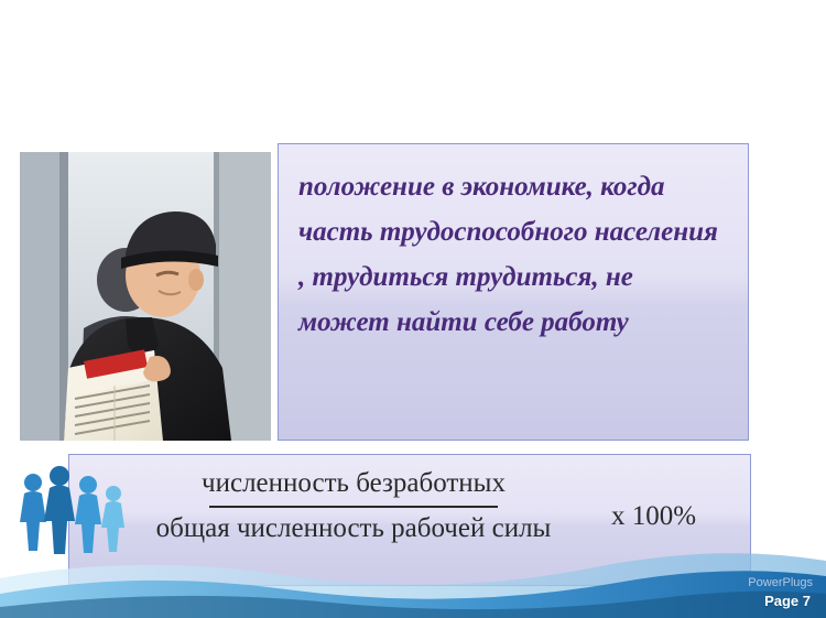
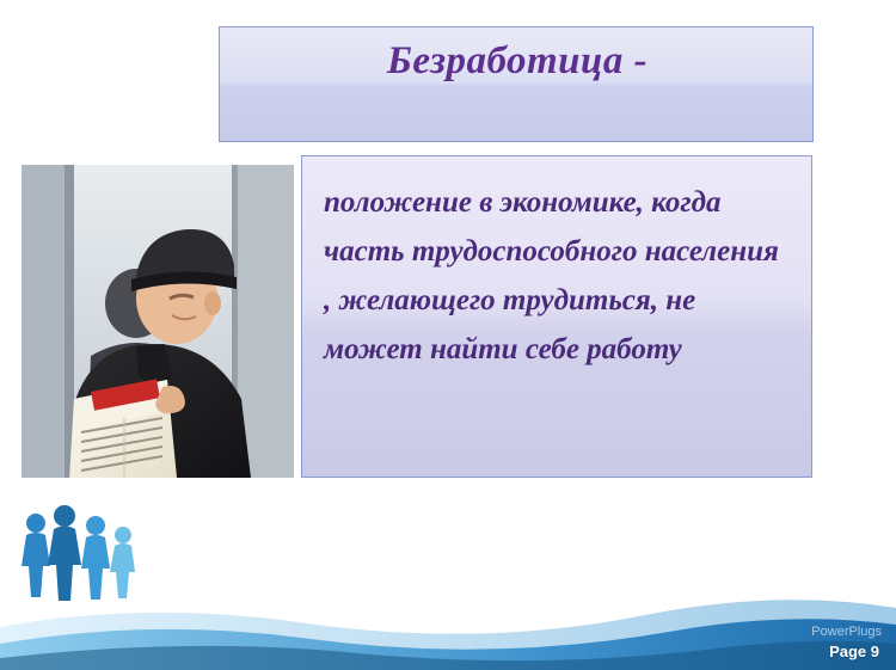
+ Безработица -
- положение в экономике, когда часть трудоспособного населения , трудиться трудиться, не может найти себе работу
+ положение в экономике, когда часть трудоспособного населения , желающего трудиться, не может найти себе работу
- численность безработных
- общая численность рабочей силы
- х 100%
  PowerPlugs
- Page 7
+ Page 9
